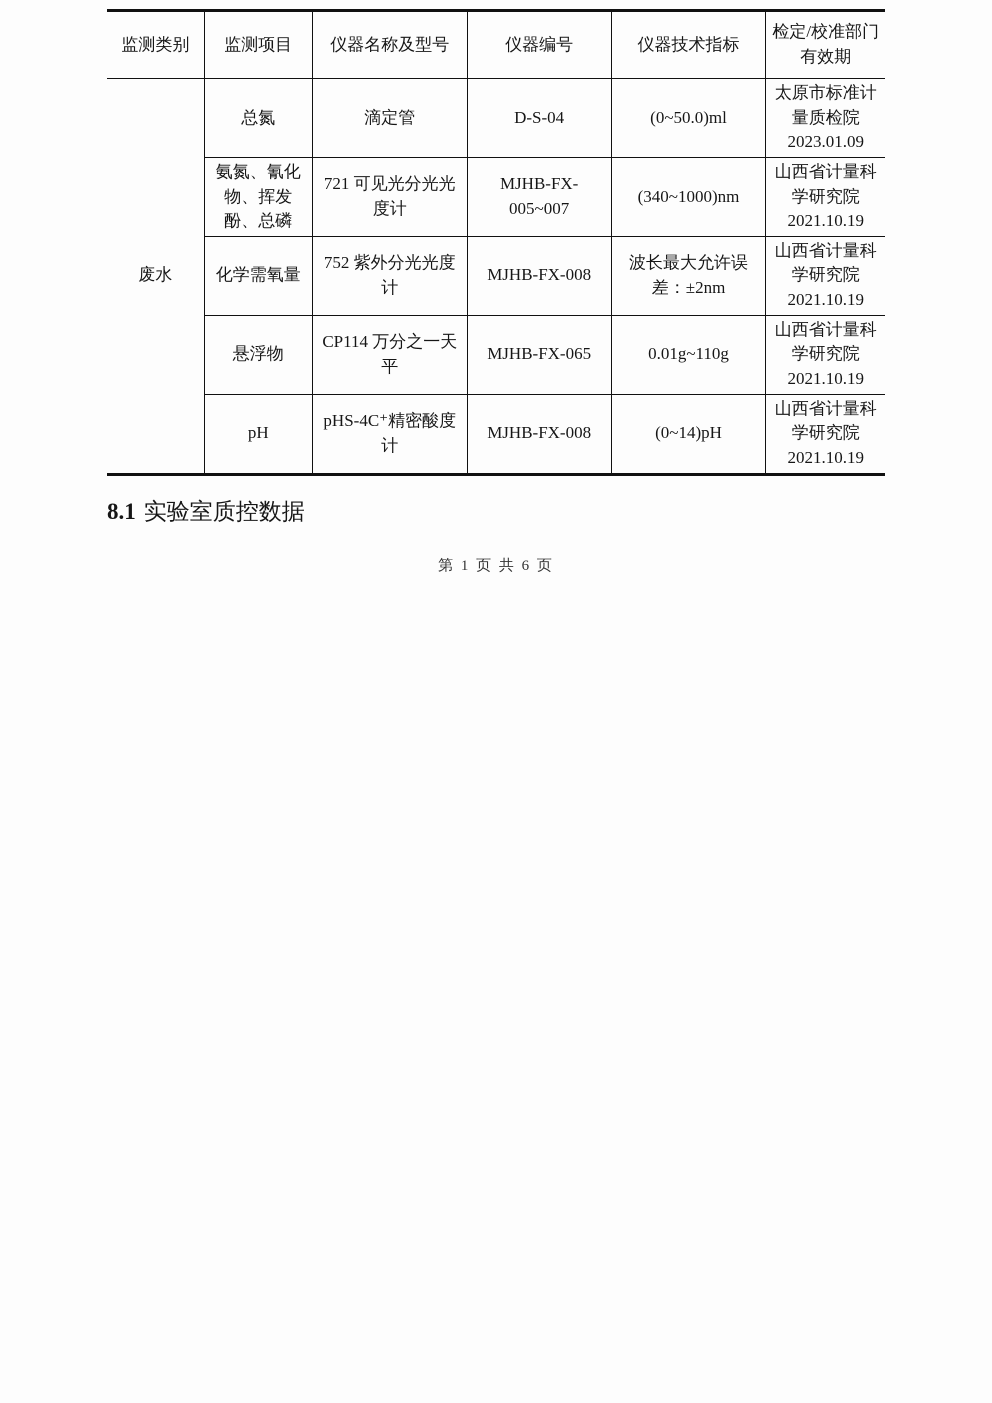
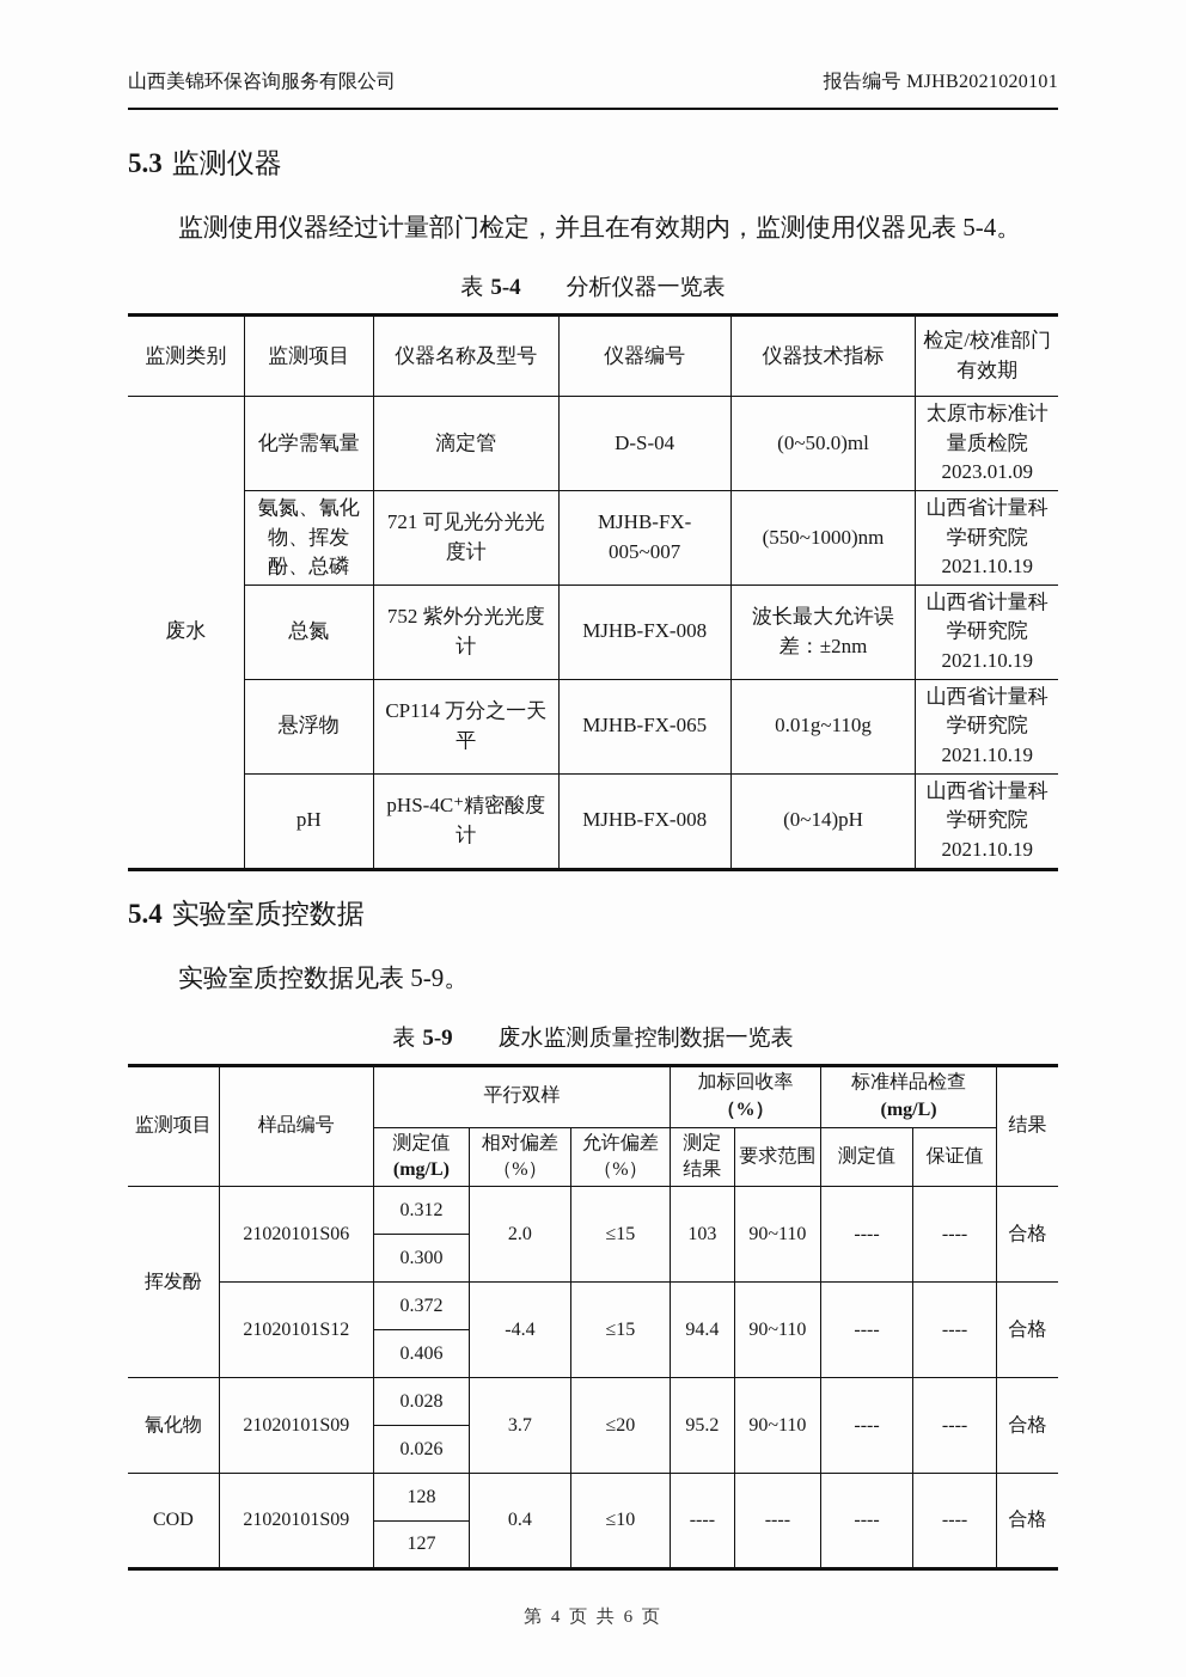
+ 山西美锦环保咨询服务有限公司
+ 报告编号 MJHB2021020101
+ 5.3 监测仪器
+ 监测使用仪器经过计量部门检定，并且在有效期内，监测使用仪器见表 5-4。
+ 表 5-4 分析仪器一览表
  监测类别	监测项目	仪器名称及型号	仪器编号	仪器技术指标	检定/校准部门有效期
- 废水	总氮	滴定管	D-S-04	(0~50.0)ml	太原市标准计量质检院2023.01.09
+ 废水	化学需氧量	滴定管	D-S-04	(0~50.0)ml	太原市标准计量质检院2023.01.09
- 氨氮、氰化物、挥发酚、总磷	721 可见光分光光度计	MJHB-FX-005~007	(340~1000)nm	山西省计量科学研究院2021.10.19
+ 氨氮、氰化物、挥发酚、总磷	721 可见光分光光度计	MJHB-FX-005~007	(550~1000)nm	山西省计量科学研究院2021.10.19
- 化学需氧量	752 紫外分光光度计	MJHB-FX-008	波长最大允许误差：±2nm	山西省计量科学研究院2021.10.19
+ 总氮	752 紫外分光光度计	MJHB-FX-008	波长最大允许误差：±2nm	山西省计量科学研究院2021.10.19
  悬浮物	CP114 万分之一天平	MJHB-FX-065	0.01g~110g	山西省计量科学研究院2021.10.19
  pH	pHS-4C⁺精密酸度计	MJHB-FX-008	(0~14)pH	山西省计量科学研究院2021.10.19
- 8.1 实验室质控数据
+ 5.4 实验室质控数据
+ 实验室质控数据见表 5-9。
+ 表 5-9 废水监测质量控制数据一览表
+ 监测项目	样品编号	平行双样	加标回收率（%）	标准样品检查(mg/L)	结果
+ 测定值(mg/L)	相对偏差（%）	允许偏差（%）	测定结果	要求范围	测定值	保证值
+ 挥发酚	21020101S06	0.312	2.0	≤15	103	90~110	----	----	合格
+ 0.300
+ 21020101S12	0.372	-4.4	≤15	94.4	90~110	----	----	合格
+ 0.406
+ 氰化物	21020101S09	0.028	3.7	≤20	95.2	90~110	----	----	合格
+ 0.026
+ COD	21020101S09	128	0.4	≤10	----	----	----	----	合格
+ 127
- 第 1 页 共 6 页
+ 第 4 页 共 6 页
